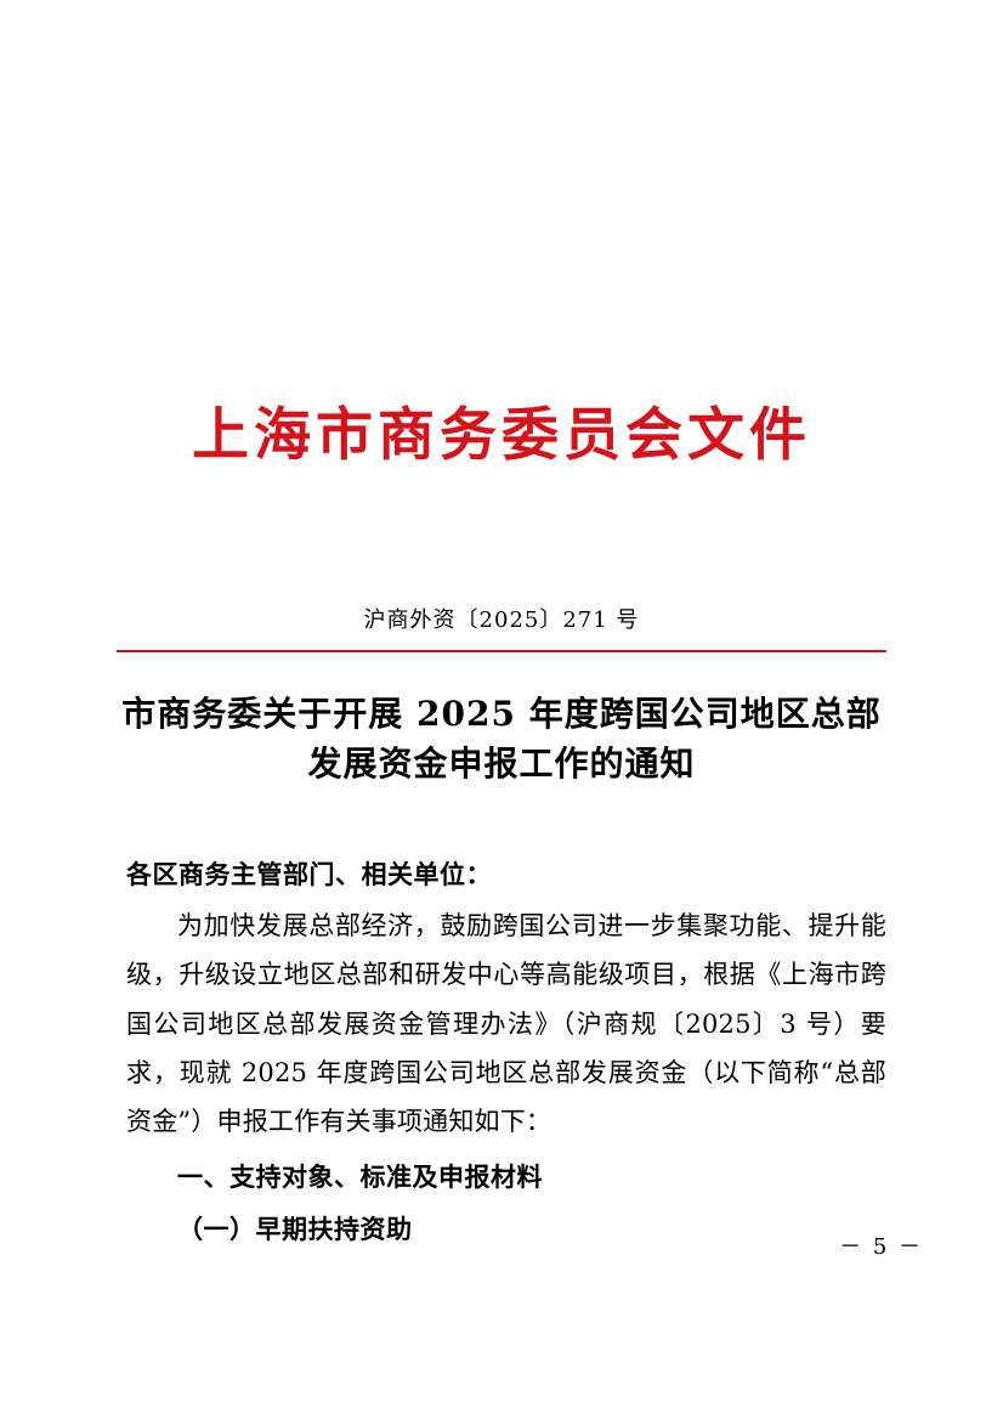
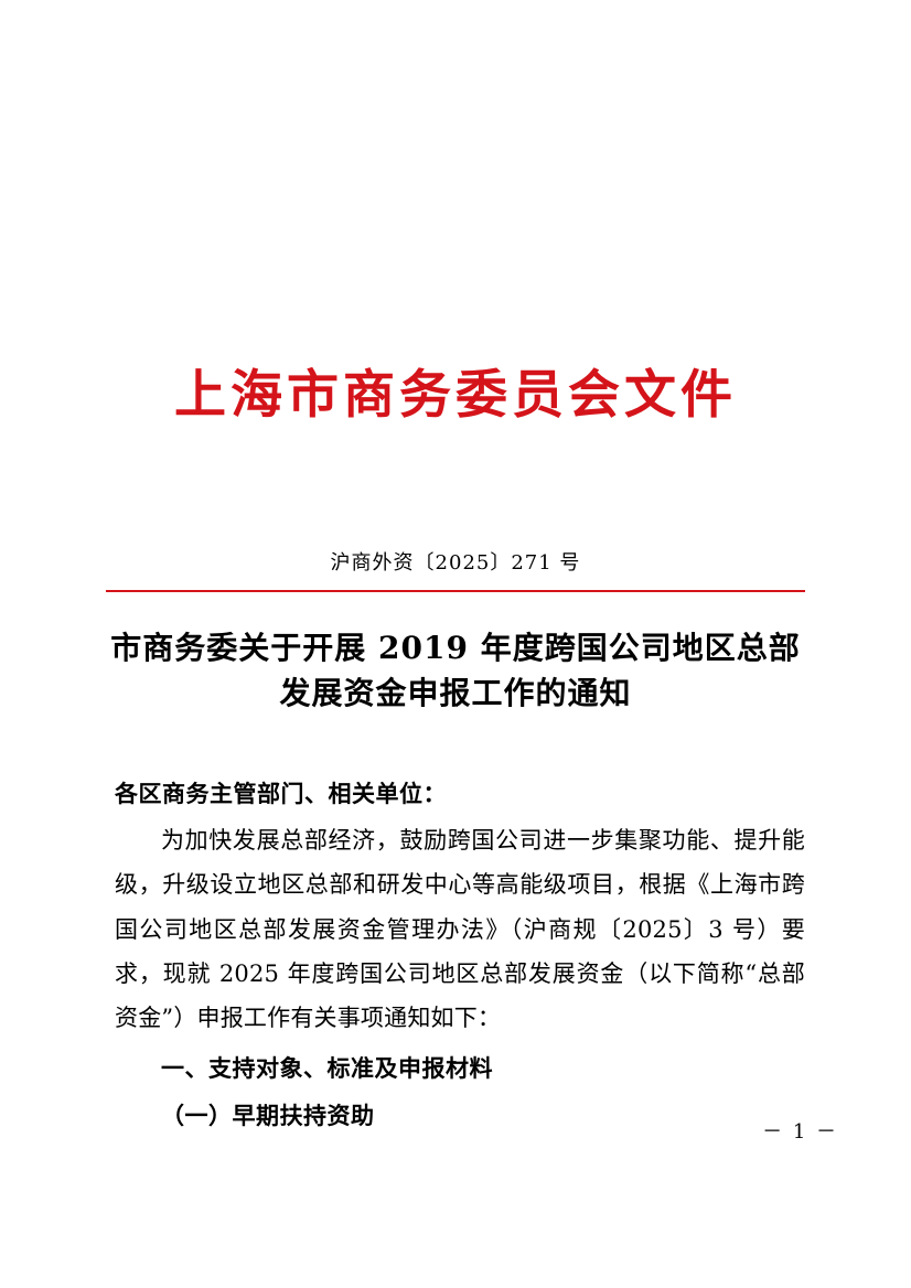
  上海市商务委员会文件
  沪商外资〔2025〕271 号
- 市商务委关于开展 2025 年度跨国公司地区总部发展资金申报工作的通知
+ 市商务委关于开展 2019 年度跨国公司地区总部发展资金申报工作的通知
  各区商务主管部门、相关单位：
  为加快发展总部经济，鼓励跨国公司进一步集聚功能、提升能级，升级设立地区总部和研发中心等高能级项目，根据《上海市跨国公司地区总部发展资金管理办法》（沪商规〔2025〕3 号）要求，现就 2025 年度跨国公司地区总部发展资金（以下简称“总部资金”）申报工作有关事项通知如下：
  一、支持对象、标准及申报材料
  （一）早期扶持资助
- － 5 －
+ － 1 －
